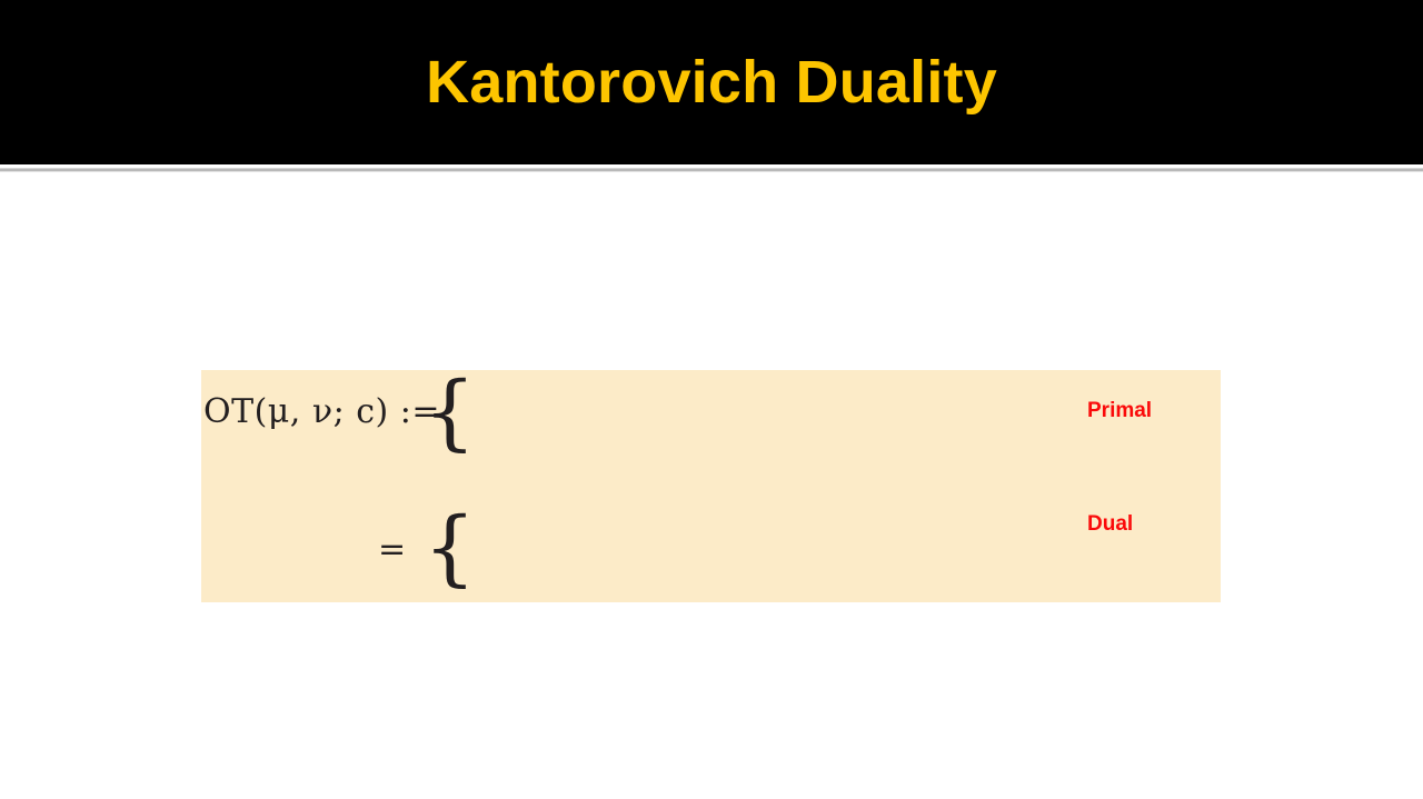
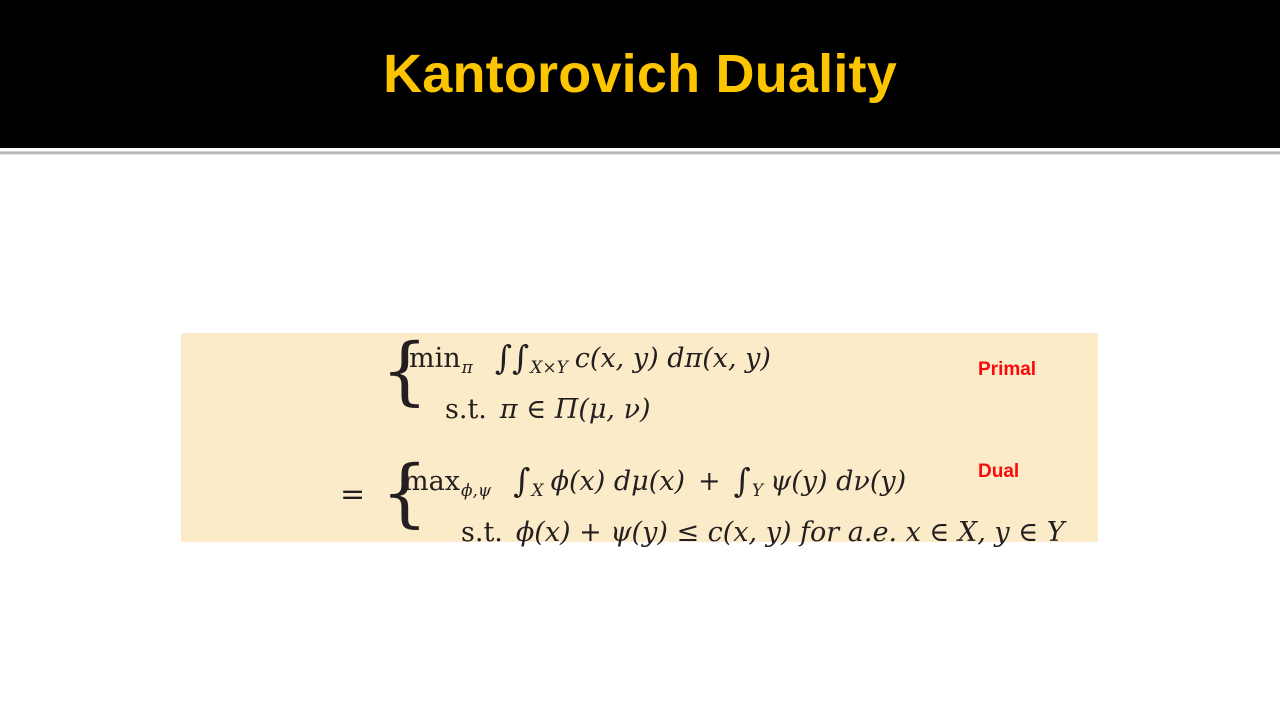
  Kantorovich Duality
- OT(μ, ν; c) :=
  {
+ minπ∫∫X×Y c(x, y) dπ(x, y)
+ s.t. π ∈ Π(μ, ν)
  Primal
  =
  {
+ maxϕ,ψ∫X ϕ(x) dμ(x) + ∫Y ψ(y) dν(y)
+ s.t. ϕ(x) + ψ(y) ≤ c(x, y) for a.e. x ∈ X, y ∈ Y
  Dual
